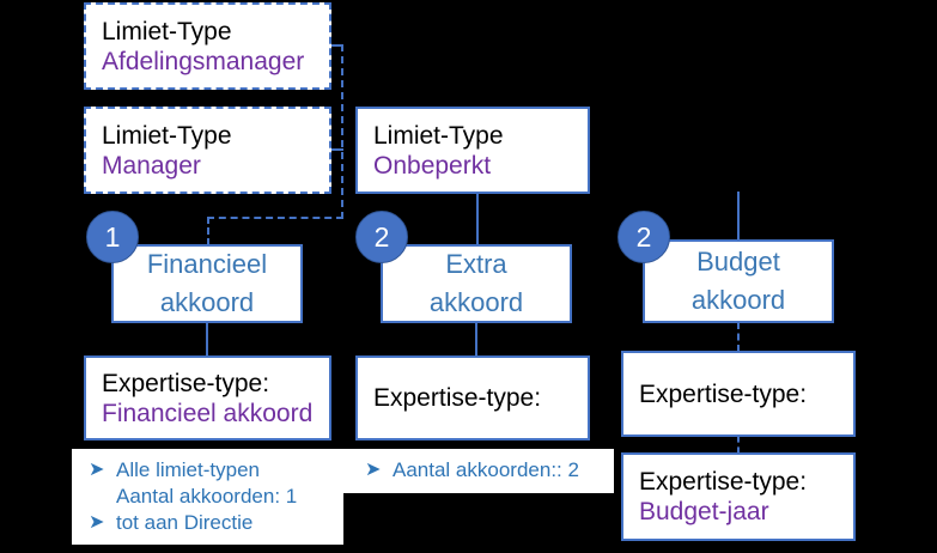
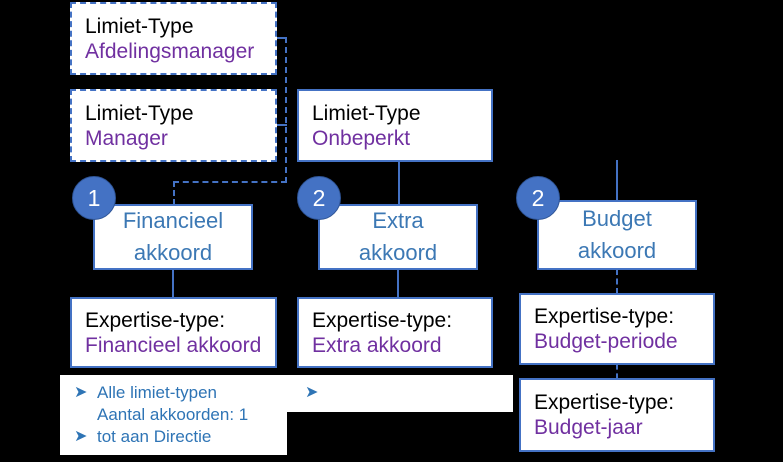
  Limiet-Type
  Afdelingsmanager
  Limiet-Type
  Manager
  Limiet-Type
  Onbeperkt
  Financieel
  akkoord
  Extra
  akkoord
  Budget
  akkoord
  1
  2
  2
  Expertise-type:
  Financieel akkoord
  Expertise-type:
+ Extra akkoord
  Expertise-type:
+ Budget-periode
  Expertise-type:
  Budget-jaar
  ➤
  Alle limiet-typen
  Aantal akkoorden: 1
  ➤
  tot aan Directie
  ➤
- Aantal akkoorden:: 2
